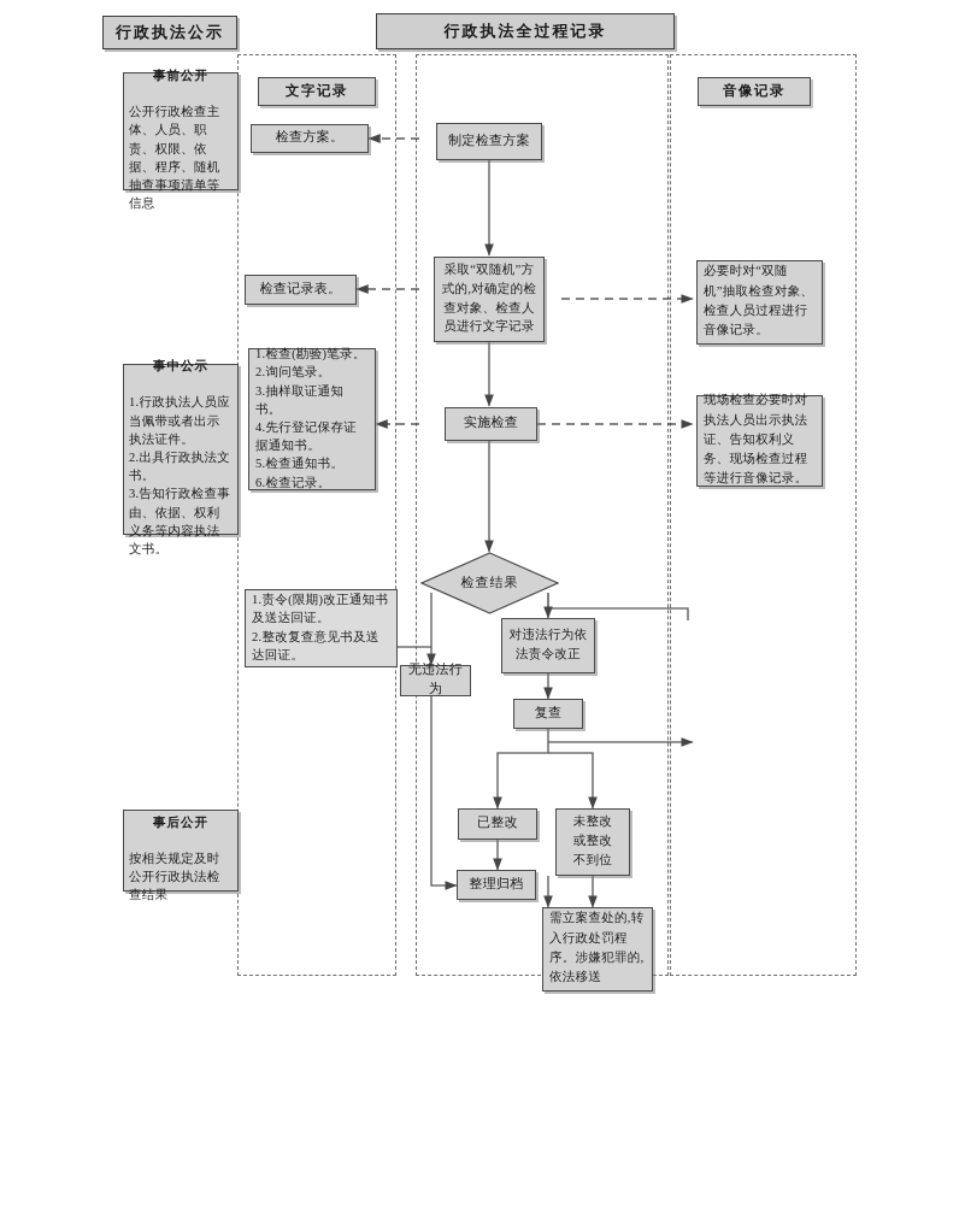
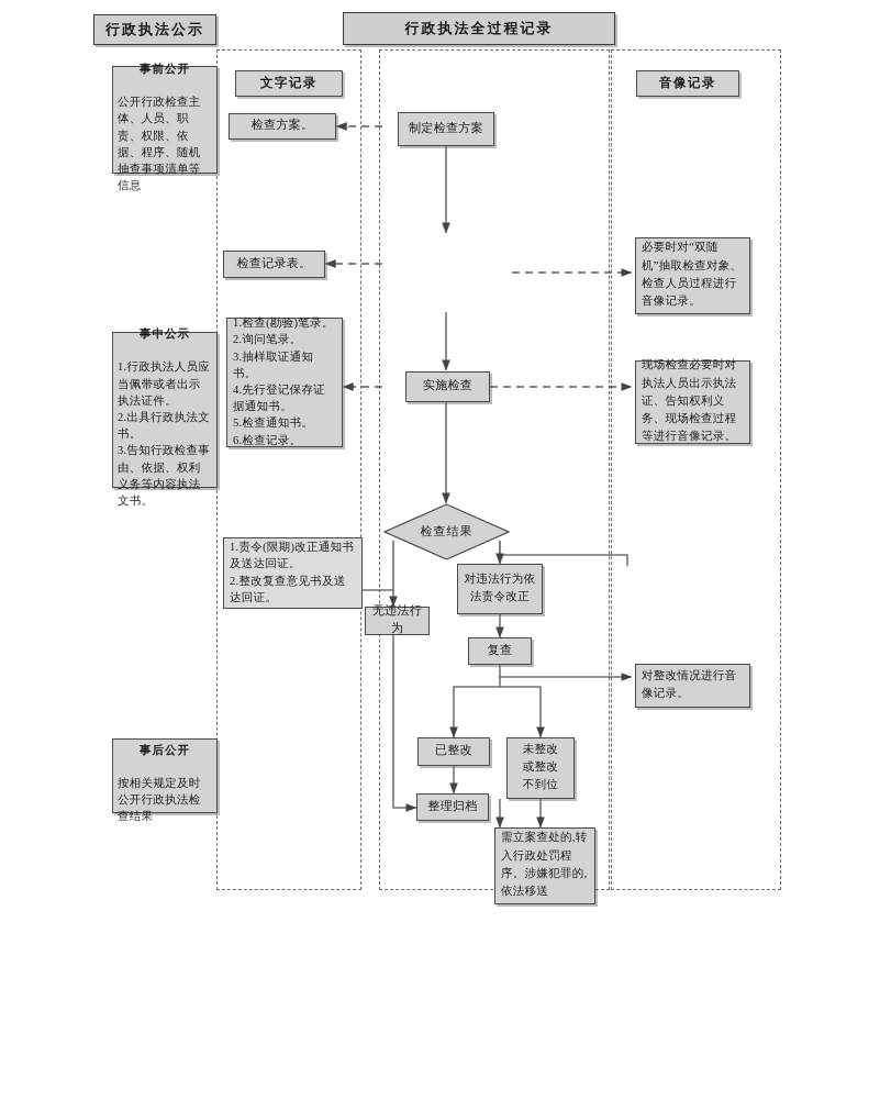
  行政执法公示
  行政执法全过程记录
  文字记录
  音像记录
  事前公开
  公开行政检查主体、人员、职责、权限、依据、程序、随机抽查事项清单等信息
  事中公示
  1.行政执法人员应当佩带或者出示执法证件。
  2.出具行政执法文书。
  3.告知行政检查事由、依据、权利义务等内容执法文书。
  事后公开
  按相关规定及时公开行政执法检查结果
  检查方案。
  检查记录表。
  1.检查(勘验)笔录。
  2.询问笔录。
  3.抽样取证通知书。
  4.先行登记保存证据通知书。
  5.检查通知书。
  6.检查记录。
  1.责令(限期)改正通知书及送达回证。
  2.整改复查意见书及送达回证。
  制定检查方案
- 采取“双随机”方式的,对确定的检查对象、检查人员进行文字记录
  实施检查
  检查结果
  无违法行为
  对违法行为依法责令改正
  复查
  已整改
  未整改
  或整改
  不到位
  整理归档
  需立案查处的,转入行政处罚程序。涉嫌犯罪的,依法移送
  必要时对“双随机”抽取检查对象、检查人员过程进行音像记录。
  现场检查必要时对执法人员出示执法证、告知权利义务、现场检查过程等进行音像记录。
+ 对整改情况进行音像记录。
